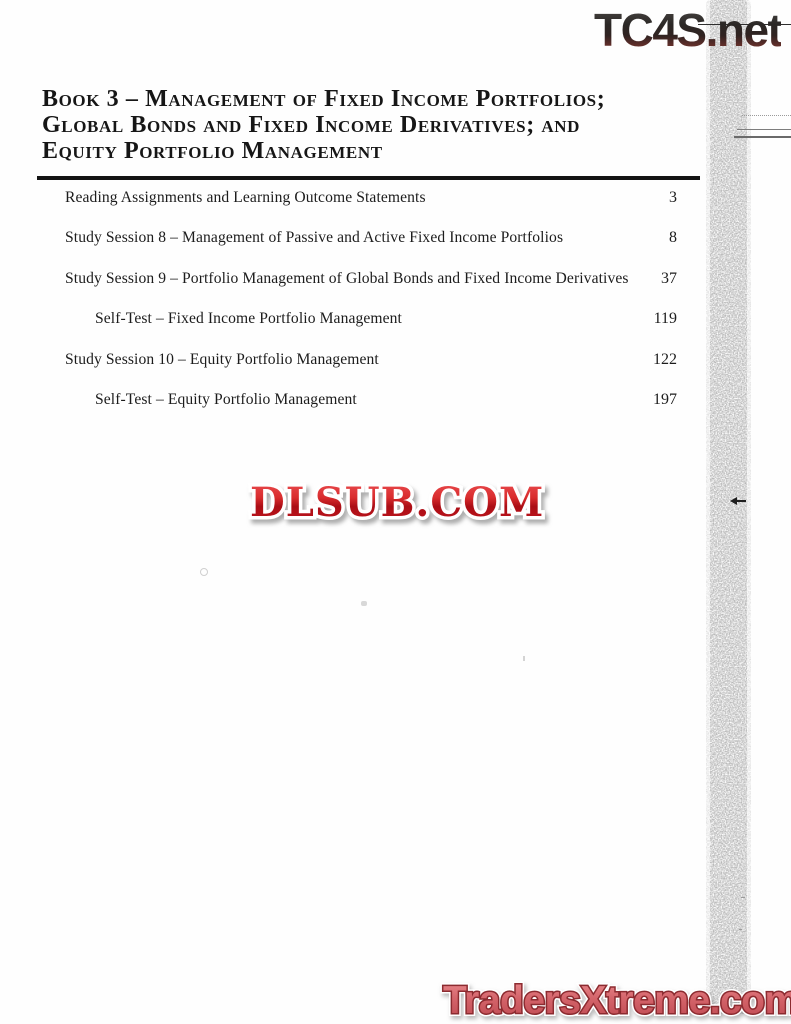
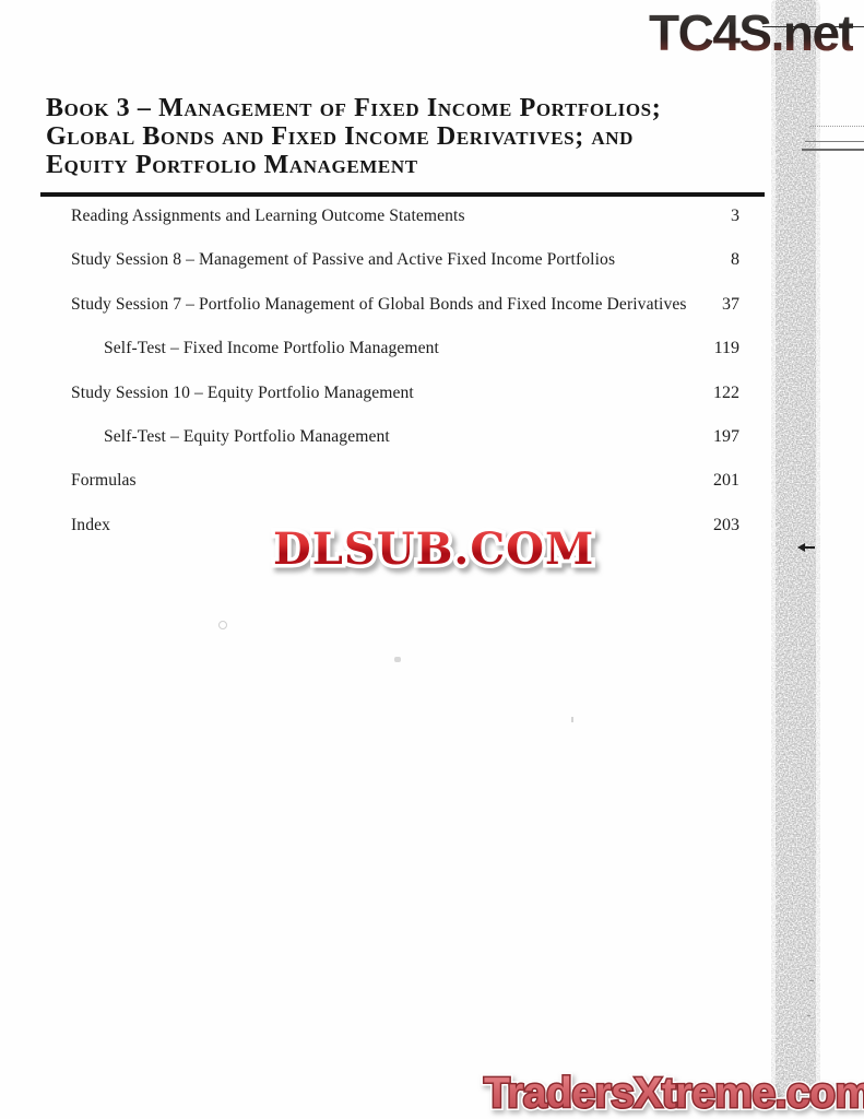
  TC4S.net
  Book 3 – Management of Fixed Income Portfolios;
  Global Bonds and Fixed Income Derivatives; and
  Equity Portfolio Management
  Reading Assignments and Learning Outcome Statements
  3
  Study Session 8 – Management of Passive and Active Fixed Income Portfolios
  8
- Study Session 9 – Portfolio Management of Global Bonds and Fixed Income Derivatives
+ Study Session 7 – Portfolio Management of Global Bonds and Fixed Income Derivatives
  37
  Self-Test – Fixed Income Portfolio Management
  119
  Study Session 10 – Equity Portfolio Management
  122
  Self-Test – Equity Portfolio Management
  197
+ Formulas
+ 201
+ Index
+ 203
  DLSUB.COM
  TradersXtreme.com
